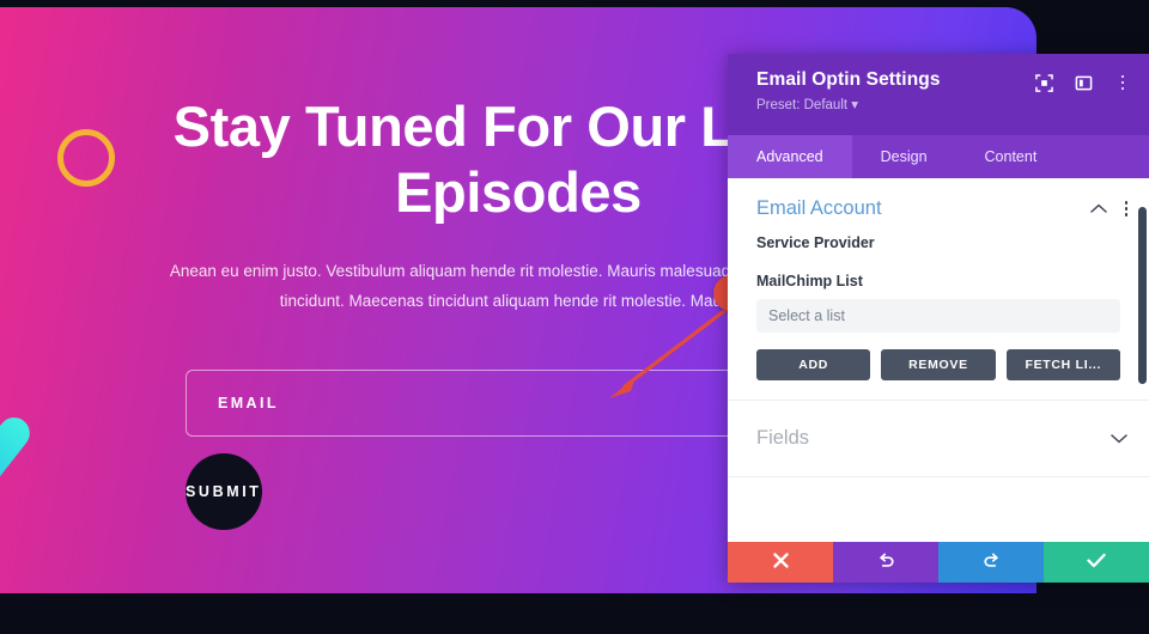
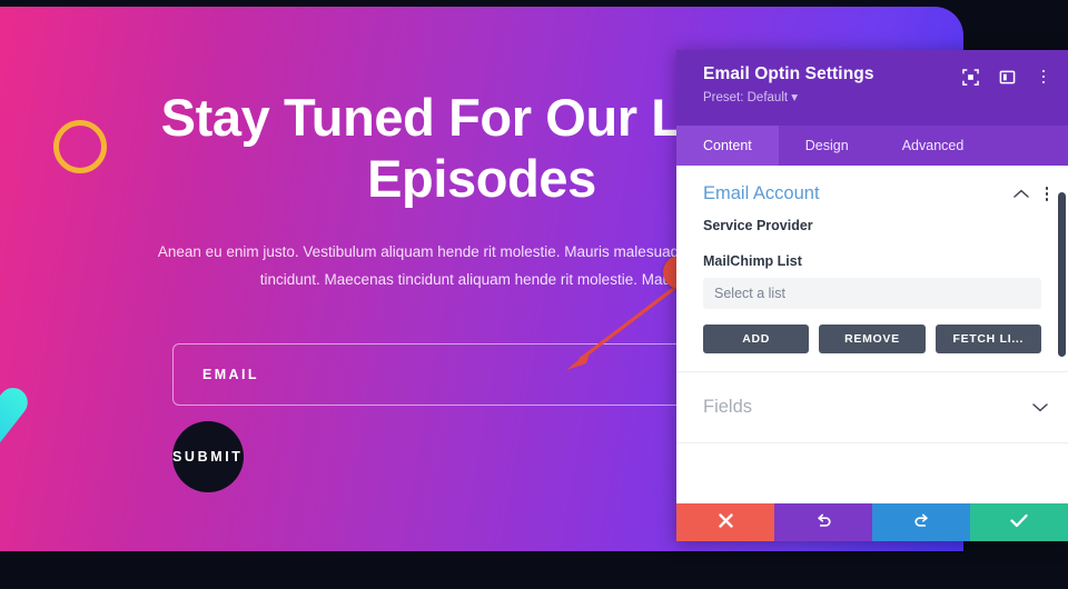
  Stay Tuned For Our L Episodes
  Anean eu enim justo. Vestibulum aliquam hende rit molestie. Mauris malesuad tincidunt. Maecenas tincidunt aliquam hende rit molestie. Ma
  EMAIL
  SUBMIT
  Email Optin Settings
  Preset: Default ▾
- Advanced
+ Content
  Design
- Content
+ Advanced
  Email Account
  Service Provider
  MailChimp List
  Select a list
  ADD
  REMOVE
  FETCH LI...
  Fields
